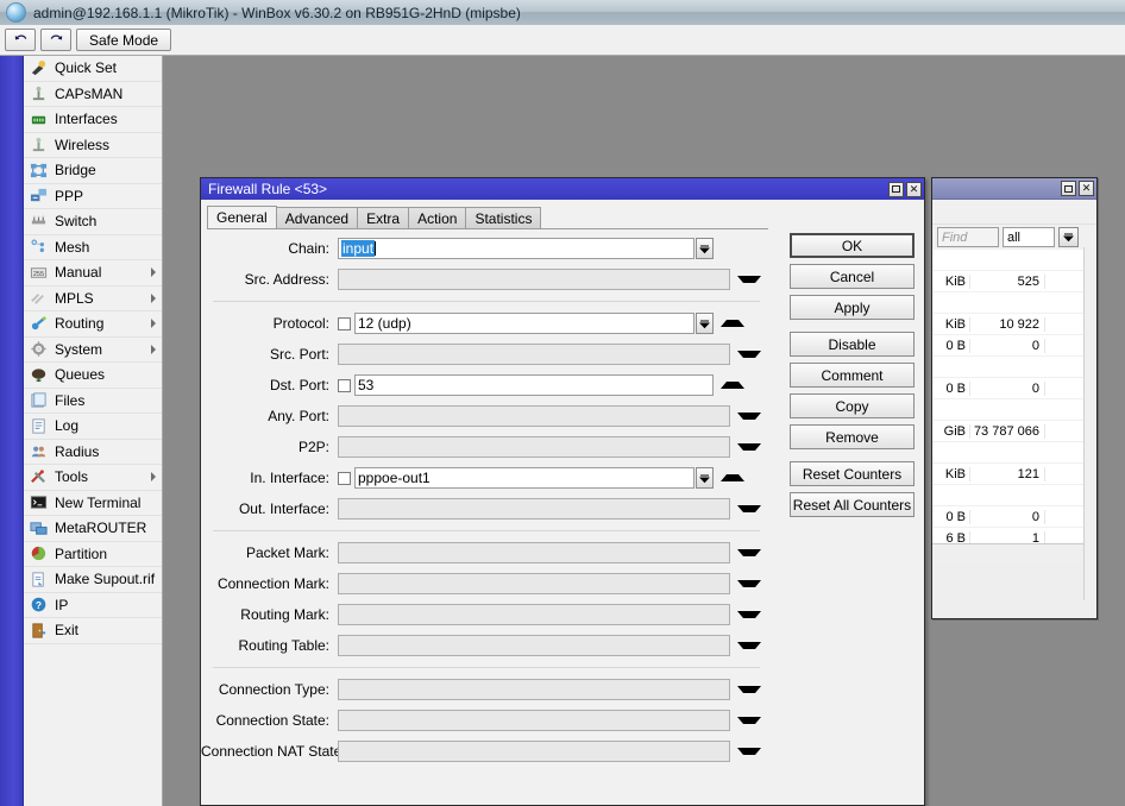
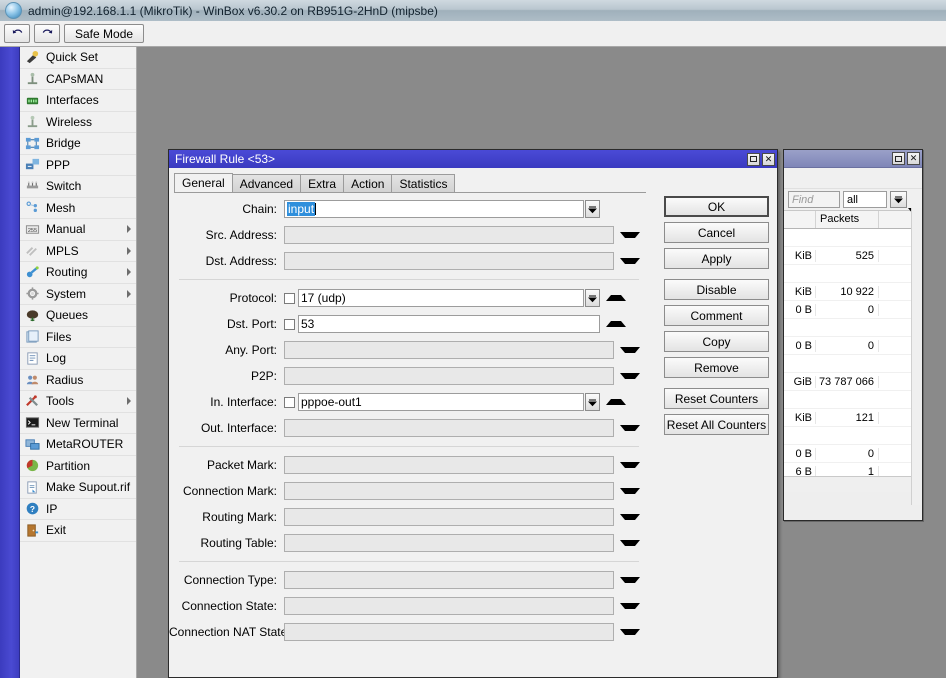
  admin@192.168.1.1 (MikroTik) - WinBox v6.30.2 on RB951G-2HnD (mipsbe)
  Safe Mode
  Quick Set
  CAPsMAN
  Interfaces
  Wireless
  Bridge
  PPP
  Switch
  Mesh
  Manual
  MPLS
  Routing
  System
  Queues
  Files
  Log
  Radius
  Tools
  New Terminal
  MetaROUTER
  Partition
  Make Supout.rif
  ?
  IP
  Exit
  ✕
  Find
  all
+ Packets
  KiB
  525
  KiB
  10 922
  0 B
  0
  0 B
  0
  GiB
  73 787 066
  KiB
  121
  0 B
  0
  6 B
  1
  Firewall Rule <53>
  ✕
  General
  Advanced
  Extra
  Action
  Statistics
  Chain:
  input
  Src. Address:
+ Dst. Address:
  Protocol:
- 12 (udp)
+ 17 (udp)
- Src. Port:
  Dst. Port:
  53
  Any. Port:
  P2P:
  In. Interface:
  pppoe-out1
  Out. Interface:
  Packet Mark:
  Connection Mark:
  Routing Mark:
  Routing Table:
  Connection Type:
  Connection State:
  Connection NAT Stat
  OK
  Cancel
  Apply
  Disable
  Comment
  Copy
  Remove
  Reset Counters
  Reset All Counters
